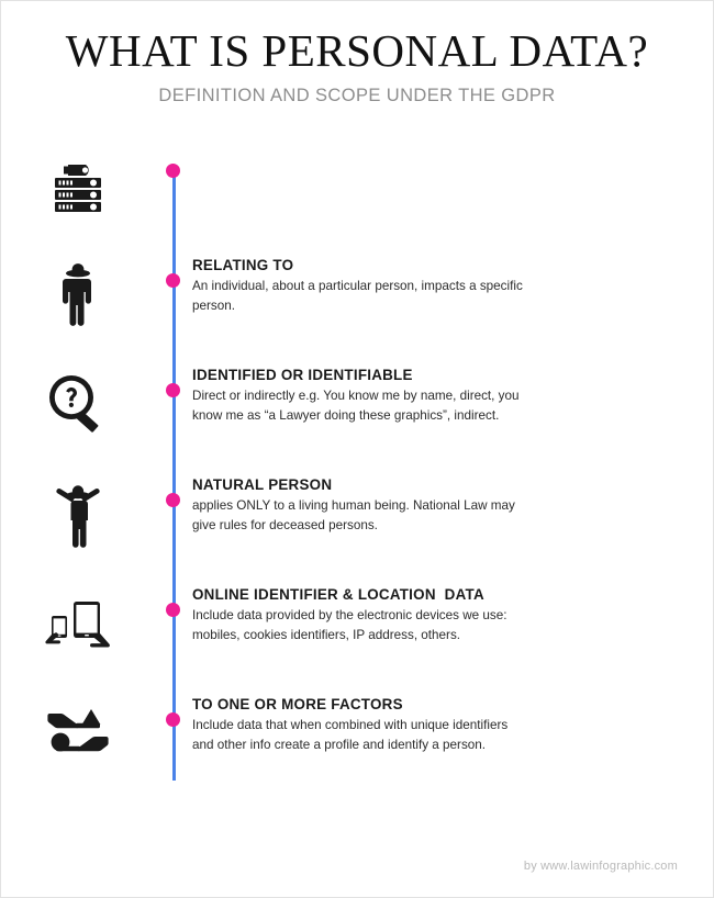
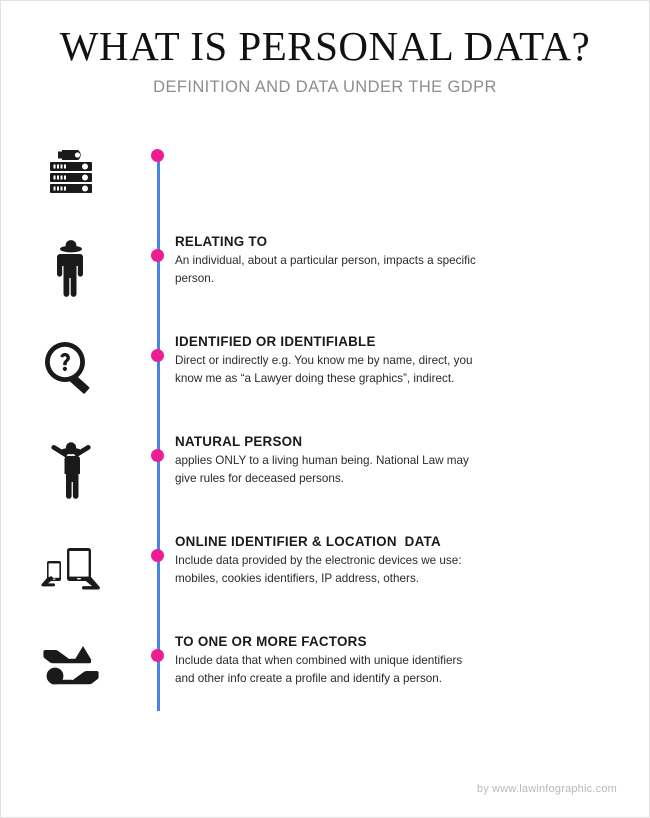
  WHAT IS PERSONAL DATA?
- DEFINITION AND SCOPE UNDER THE GDPR
+ DEFINITION AND DATA UNDER THE GDPR
  RELATING TO
  An individual, about a particular person, impacts a specific
  person.
  IDENTIFIED OR IDENTIFIABLE
  Direct or indirectly e.g. You know me by name, direct, you
  know me as “a Lawyer doing these graphics”, indirect.
  NATURAL PERSON
  applies ONLY to a living human being. National Law may
  give rules for deceased persons.
  ONLINE IDENTIFIER & LOCATION DATA
  Include data provided by the electronic devices we use:
  mobiles, cookies identifiers, IP address, others.
  TO ONE OR MORE FACTORS
  Include data that when combined with unique identifiers
  and other info create a profile and identify a person.
  by www.lawinfographic.com
